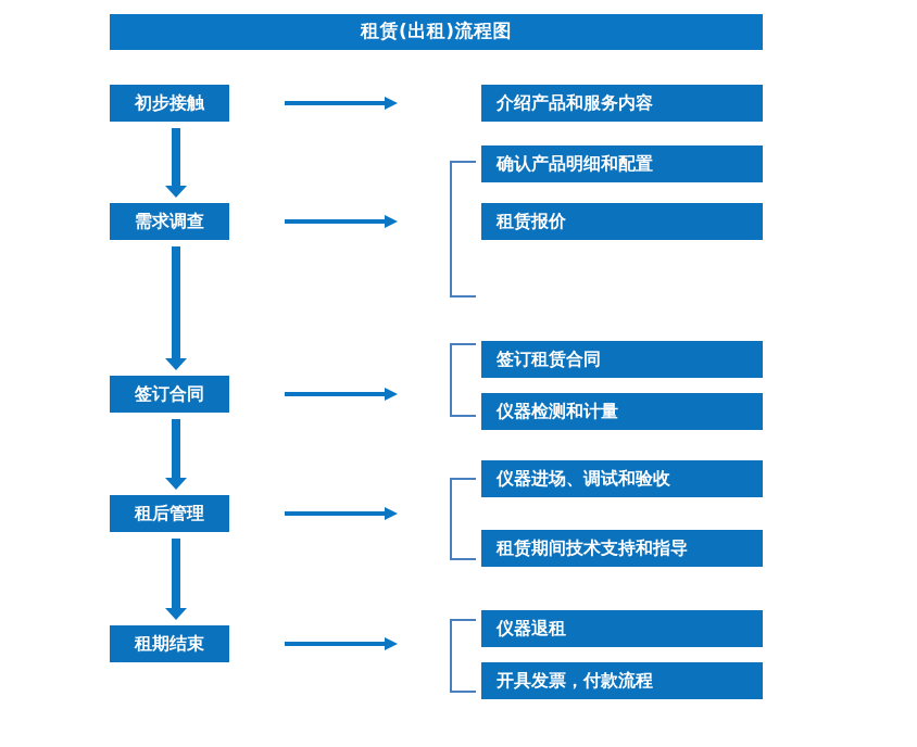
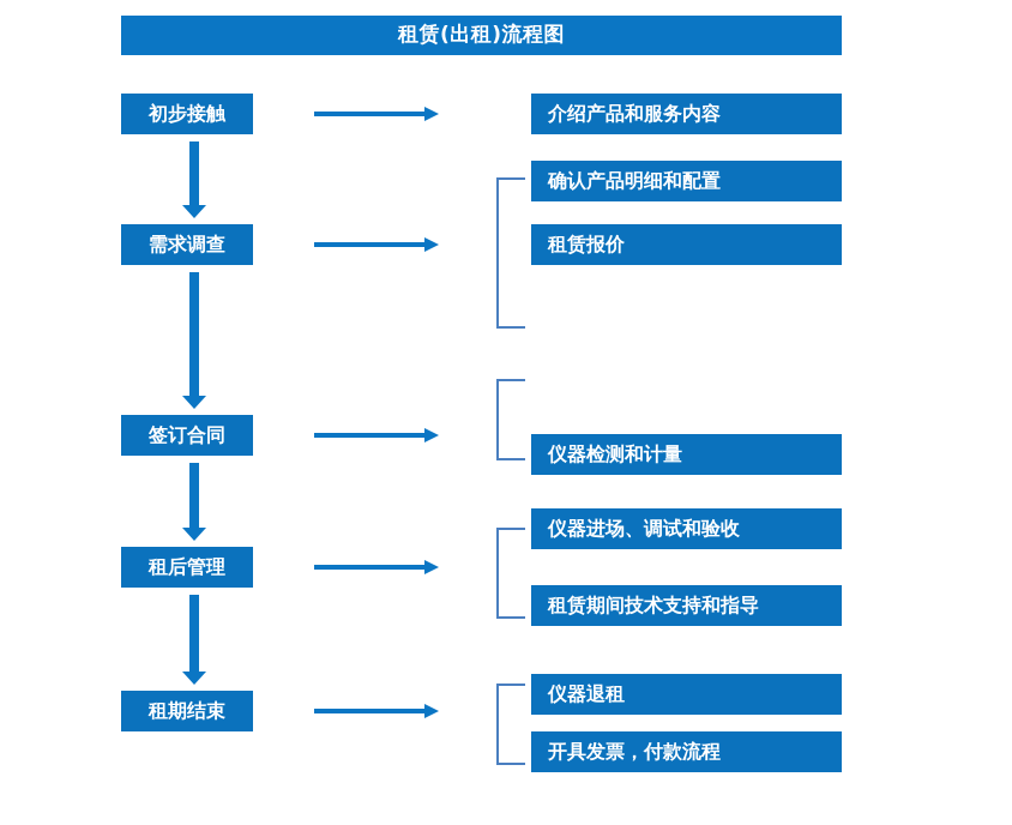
  租赁(出租)流程图
  初步接触
  需求调查
  签订合同
  租后管理
  租期结束
  介绍产品和服务内容
  确认产品明细和配置
  租赁报价
- 签订租赁合同
  仪器检测和计量
  仪器进场、调试和验收
  租赁期间技术支持和指导
  仪器退租
  开具发票，付款流程
